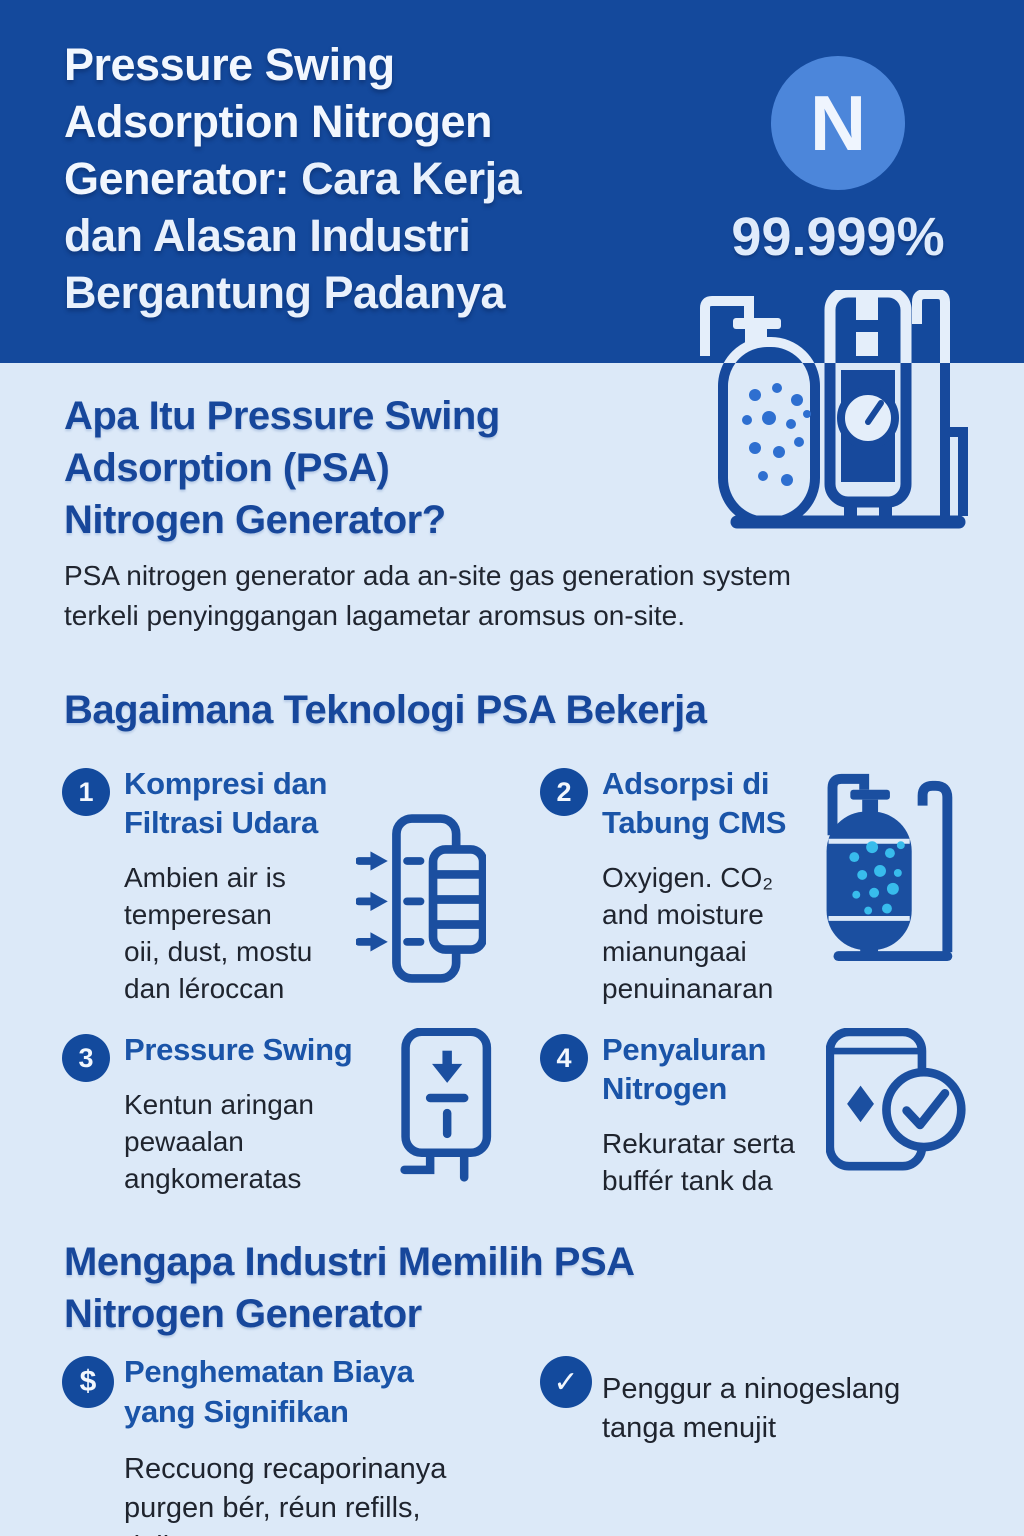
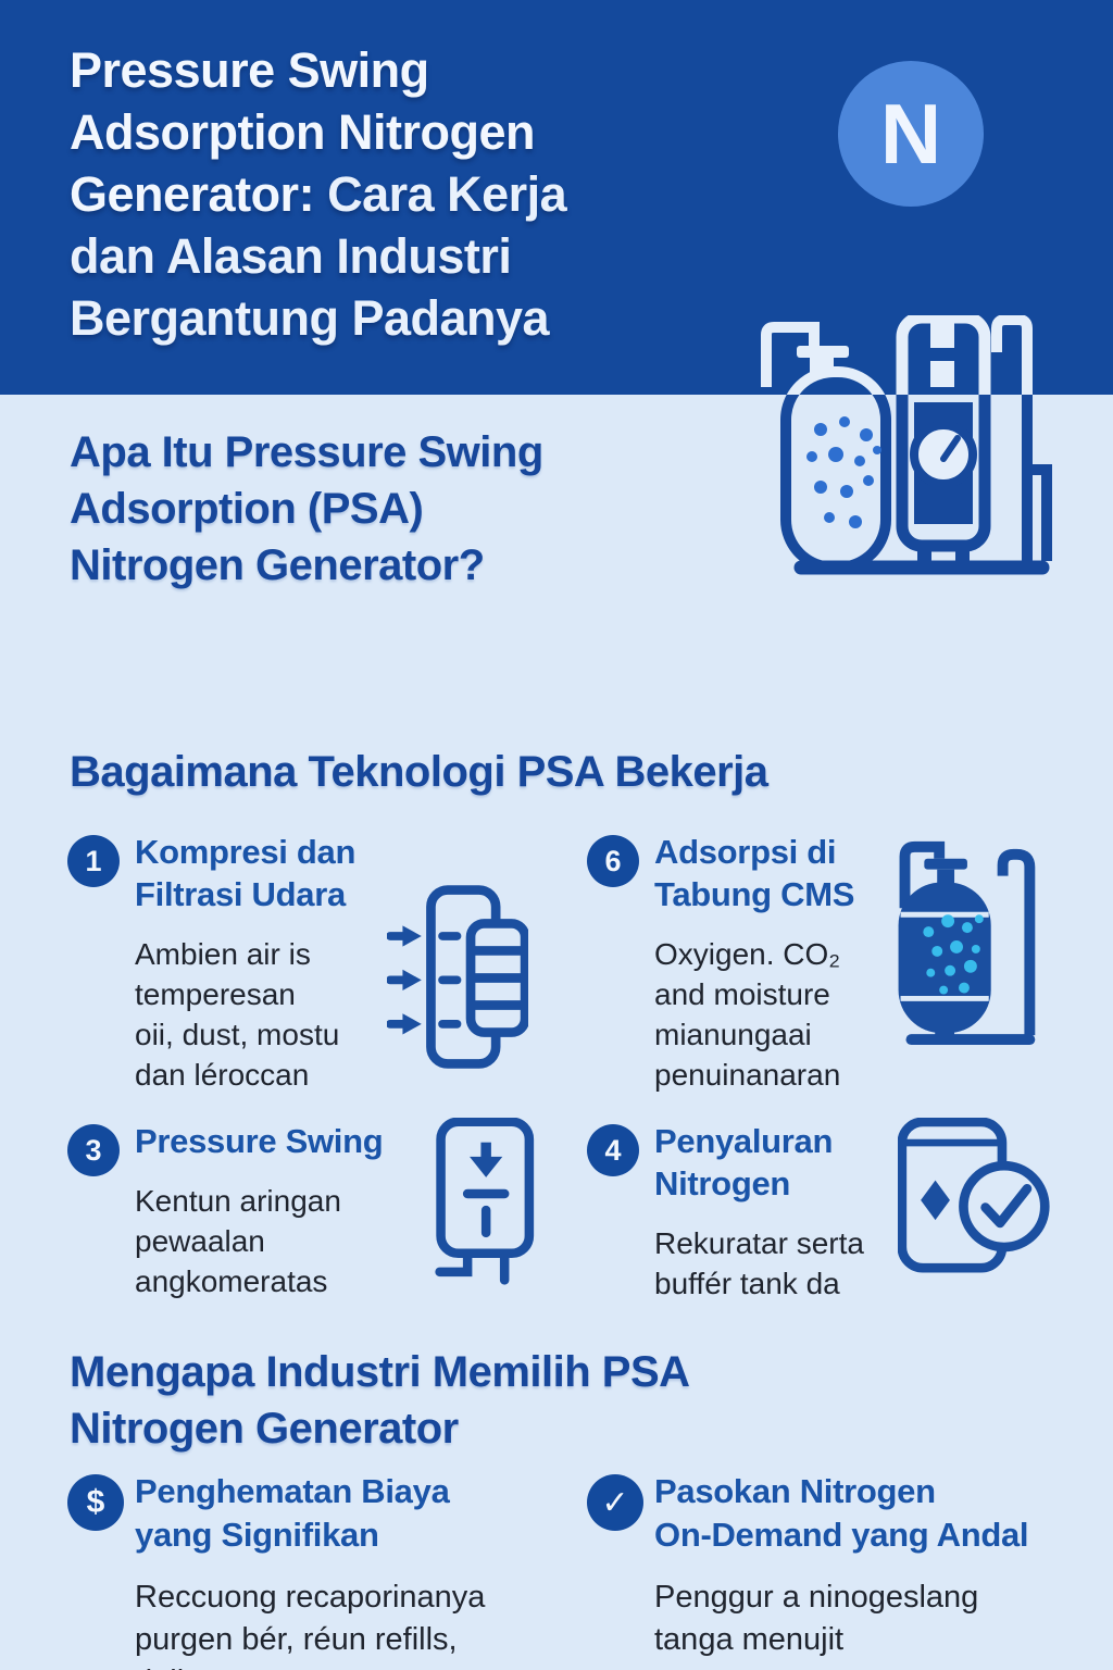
  Pressure Swing
  Adsorption Nitrogen
  Generator: Cara Kerja
  dan Alasan Industri
  Bergantung Padanya
  N
- 99.999%
  Apa Itu Pressure Swing
  Adsorption (PSA)
  Nitrogen Generator?
- PSA nitrogen generator ada an-site gas generation system
- terkeli penyinggangan lagametar aromsus on-site.
  Bagaimana Teknologi PSA Bekerja
  1
  Kompresi dan
  Filtrasi Udara
  Ambien air is
  temperesan
  oii, dust, mostu
  dan léroccan
- 2
+ 6
  Adsorpsi di
  Tabung CMS
  Oxyigen. CO₂
  and moisture
  mianungaai
  penuinanaran
  3
  Pressure Swing
  Kentun aringan
  pewaalan
  angkomeratas
  4
  Penyaluran
  Nitrogen
  Rekuratar serta
  buffér tank da
  Mengapa Industri Memilih PSA
  Nitrogen Generator
  $
  Penghematan Biaya
  yang Signifikan
  Reccuong recaporinanya
  purgen bér, réun refills,
  ✓
+ Pasokan Nitrogen
+ On-Demand yang Andal
  Penggur a ninogeslang
  tanga menujit
